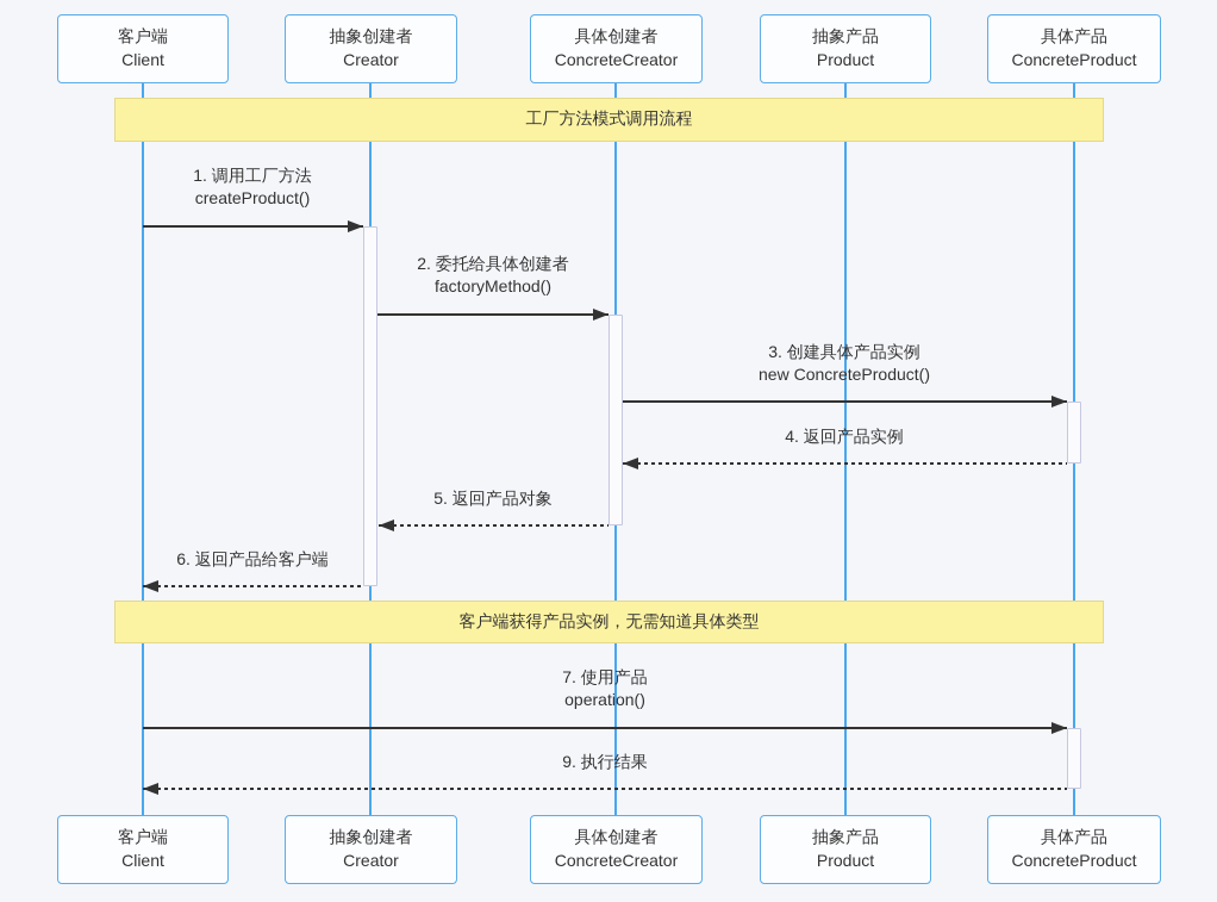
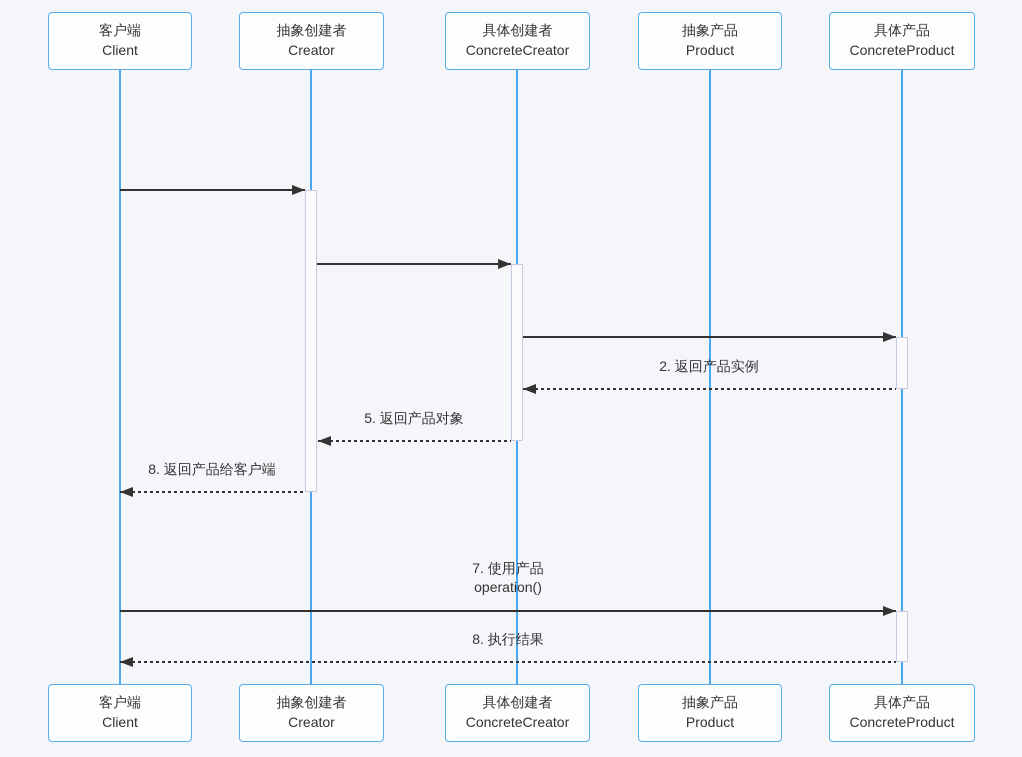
- 工厂方法模式调用流程
- 客户端获得产品实例，无需知道具体类型
  客户端
  Client
  抽象创建者
  Creator
  具体创建者
  ConcreteCreator
  抽象产品
  Product
  具体产品
  ConcreteProduct
  客户端
  Client
  抽象创建者
  Creator
  具体创建者
  ConcreteCreator
  抽象产品
  Product
  具体产品
  ConcreteProduct
- 1. 调用工厂方法
- createProduct()
- 2. 委托给具体创建者
- factoryMethod()
- 3. 创建具体产品实例
- new ConcreteProduct()
- 4. 返回产品实例
+ 2. 返回产品实例
  5. 返回产品对象
- 6. 返回产品给客户端
+ 8. 返回产品给客户端
  7. 使用产品
  operation()
- 9. 执行结果
+ 8. 执行结果
